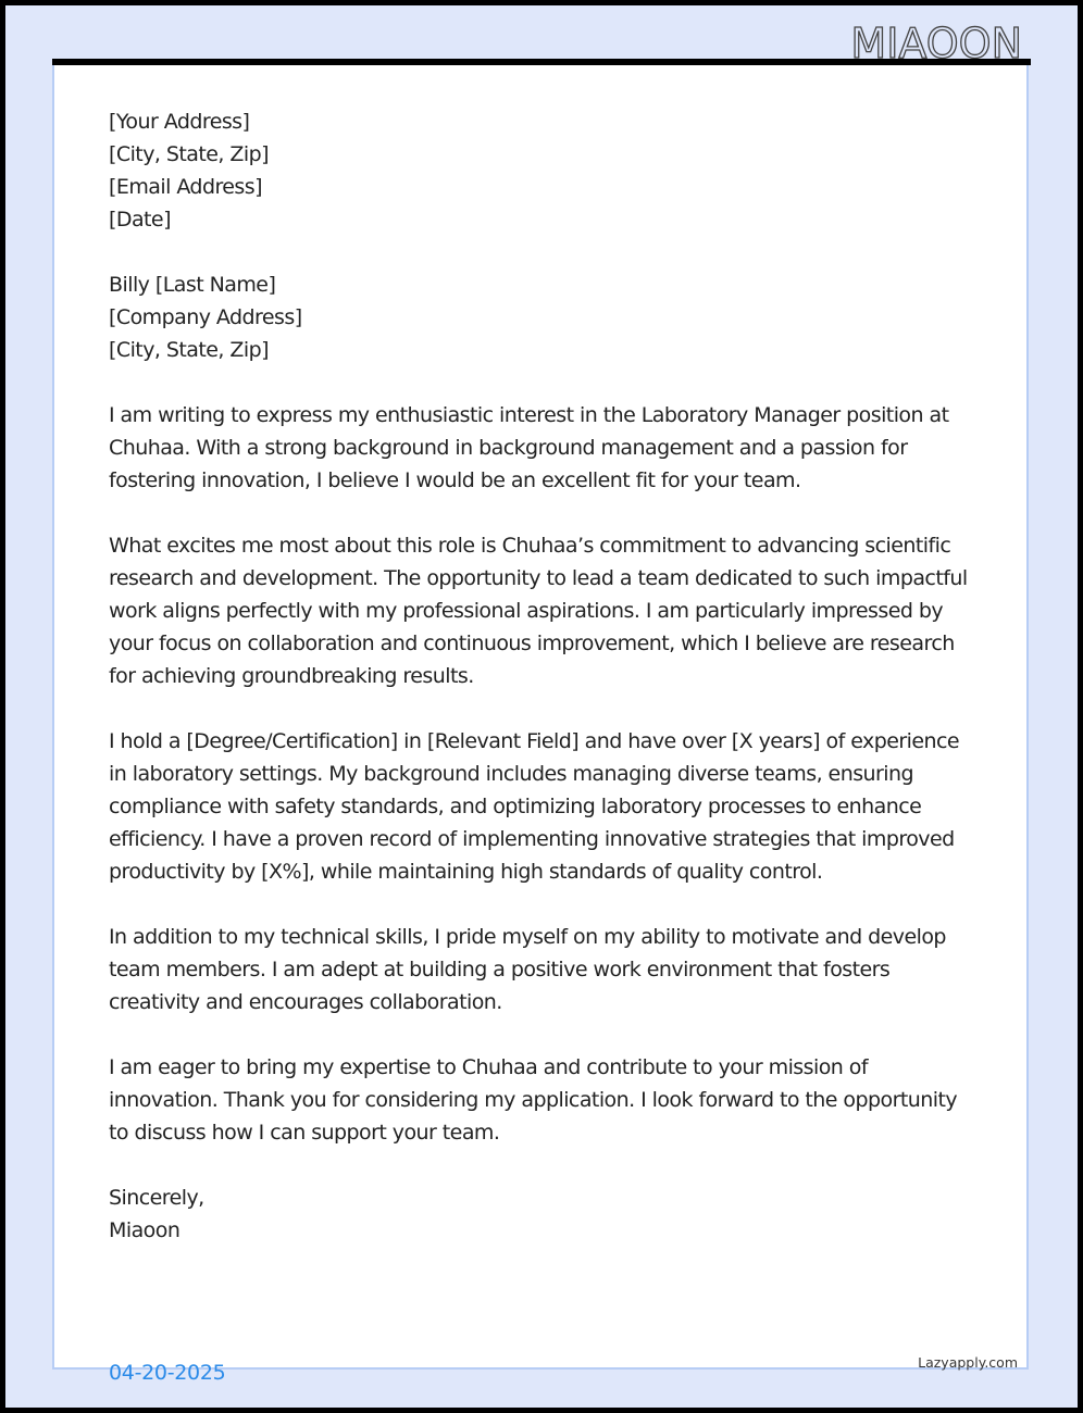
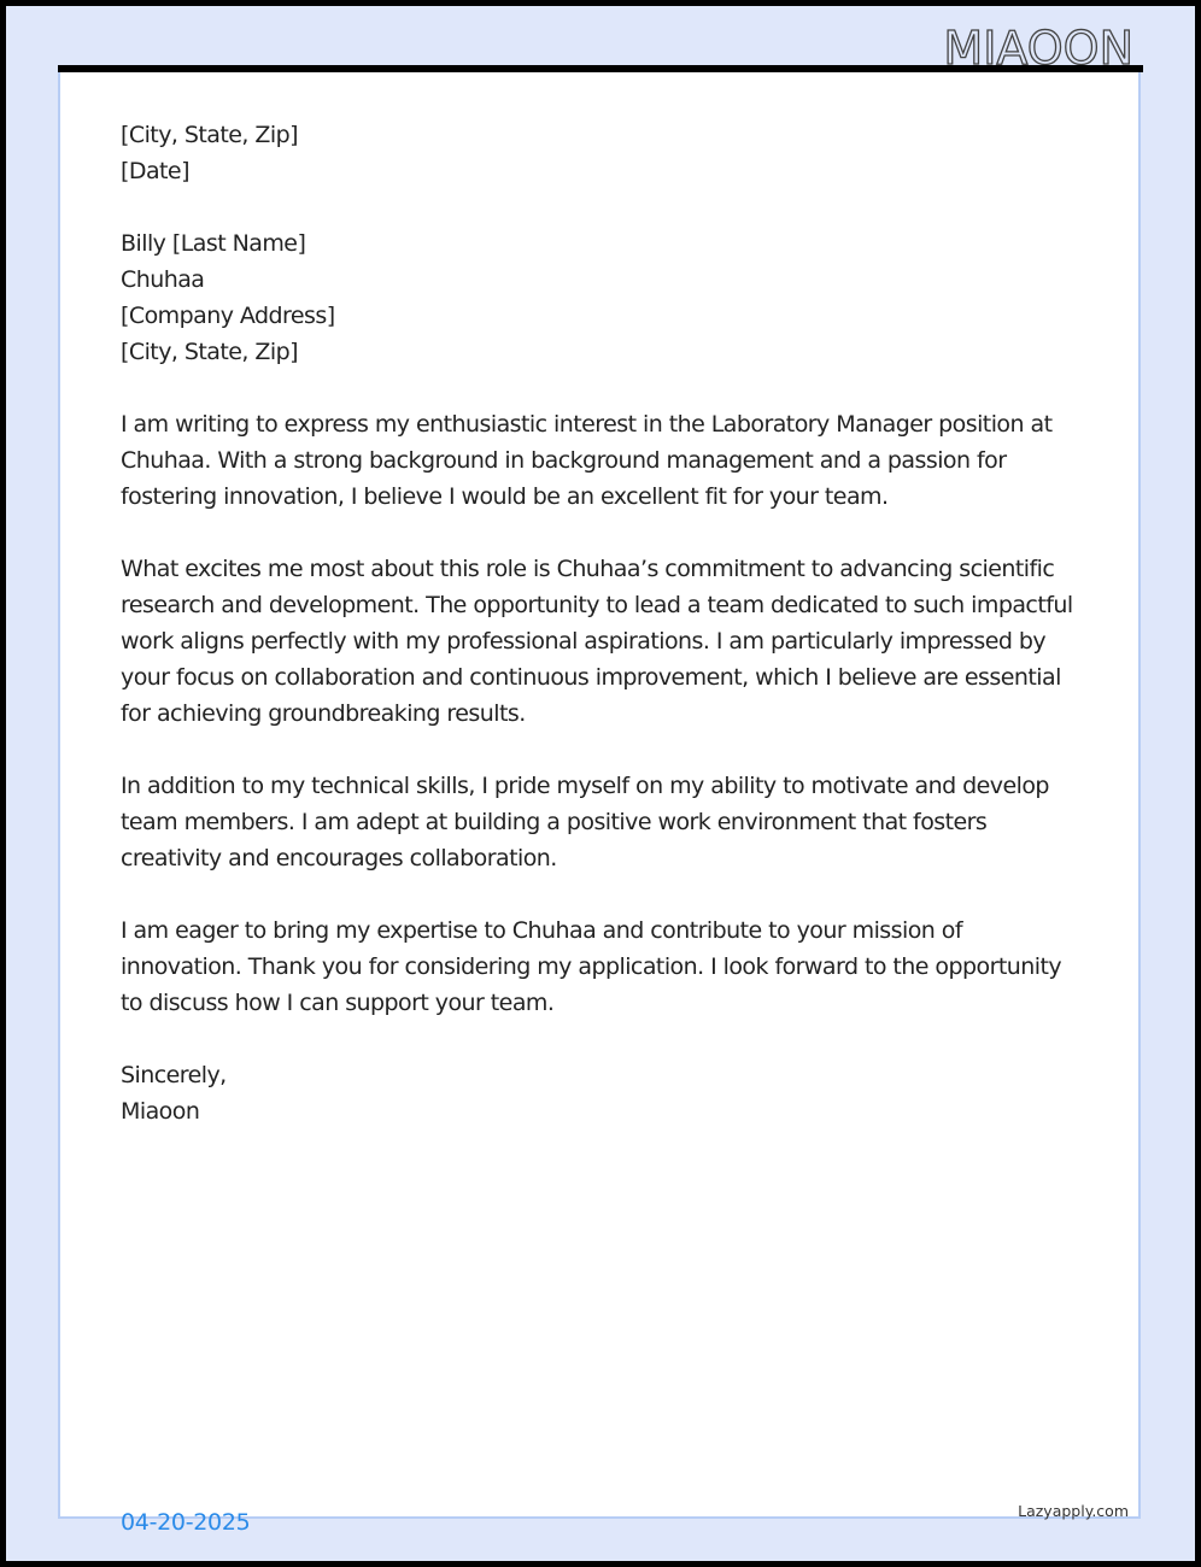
  MIAOON
- [Your Address]
  [City, State, Zip]
- [Email Address]
  [Date]
  Billy [Last Name]
+ Chuhaa
  [Company Address]
  [City, State, Zip]
  I am writing to express my enthusiastic interest in the Laboratory Manager position at Chuhaa. With a strong background in background management and a passion for fostering innovation, I believe I would be an excellent fit for your team.
- What excites me most about this role is Chuhaa’s commitment to advancing scientific research and development. The opportunity to lead a team dedicated to such impactful work aligns perfectly with my professional aspirations. I am particularly impressed by your focus on collaboration and continuous improvement, which I believe are research for achieving groundbreaking results.
+ What excites me most about this role is Chuhaa’s commitment to advancing scientific research and development. The opportunity to lead a team dedicated to such impactful work aligns perfectly with my professional aspirations. I am particularly impressed by your focus on collaboration and continuous improvement, which I believe are essential for achieving groundbreaking results.
- I hold a [Degree/Certification] in [Relevant Field] and have over [X years] of experience in laboratory settings. My background includes managing diverse teams, ensuring compliance with safety standards, and optimizing laboratory processes to enhance efficiency. I have a proven record of implementing innovative strategies that improved productivity by [X%], while maintaining high standards of quality control.
  In addition to my technical skills, I pride myself on my ability to motivate and develop team members. I am adept at building a positive work environment that fosters creativity and encourages collaboration.
  I am eager to bring my expertise to Chuhaa and contribute to your mission of innovation. Thank you for considering my application. I look forward to the opportunity to discuss how I can support your team.
  Sincerely,
  Miaoon
  04-20-2025
  Lazyapply.com
